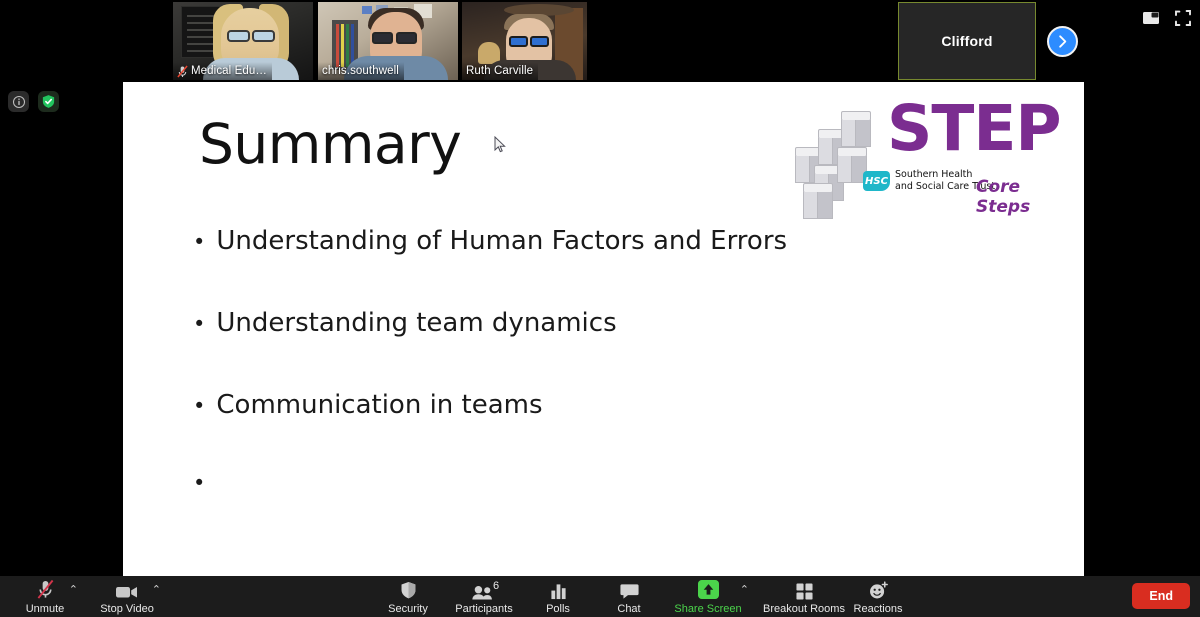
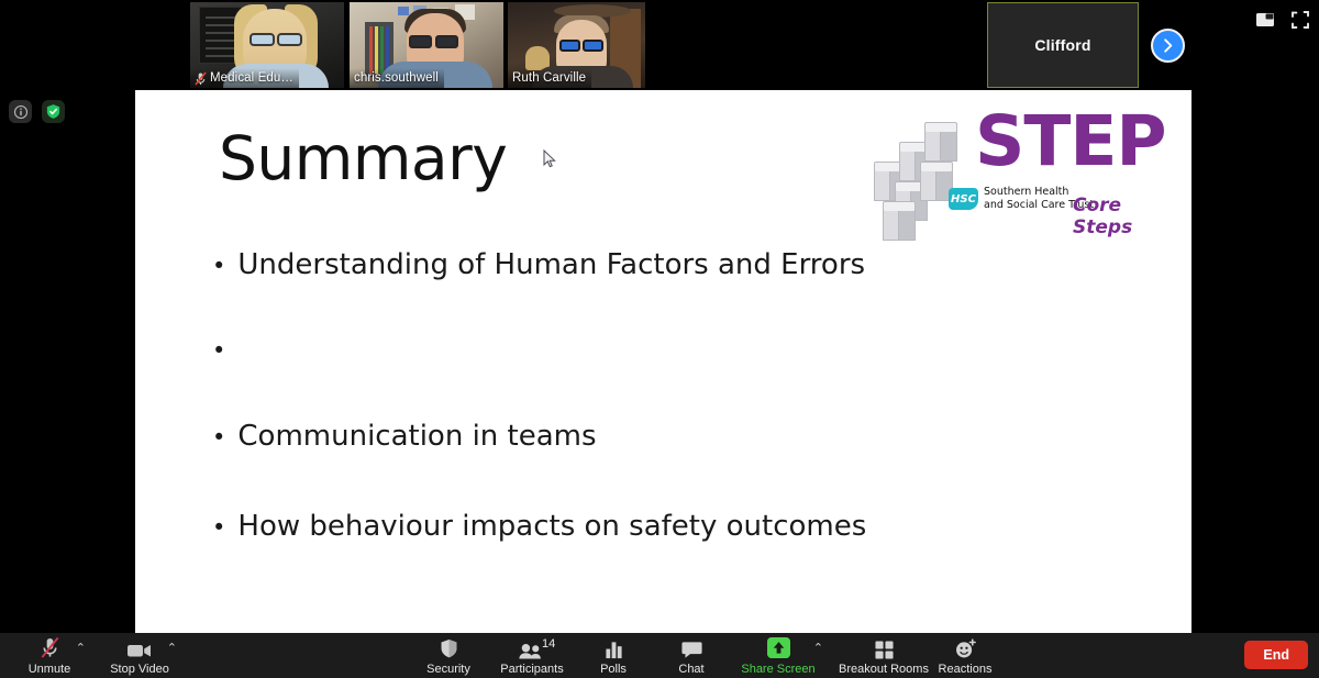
  Medical Edu…
  chris.southwell
  Ruth Carville
  Clifford
  Summary
  •
  Understanding of Human Factors and Errors
  •
- Understanding team dynamics
  •
  Communication in teams
  •
+ How behaviour impacts on safety outcomes
  STEP
  HSC
  Southern Health
  and Social Care Trust
  Core Steps
  Unmute
  ⌃
  Stop Video
  ⌃
  Security
- 6
+ 14
  Participants
  Polls
  Chat
  Share Screen
  ⌃
  Breakout Rooms
  Reactions
  End
